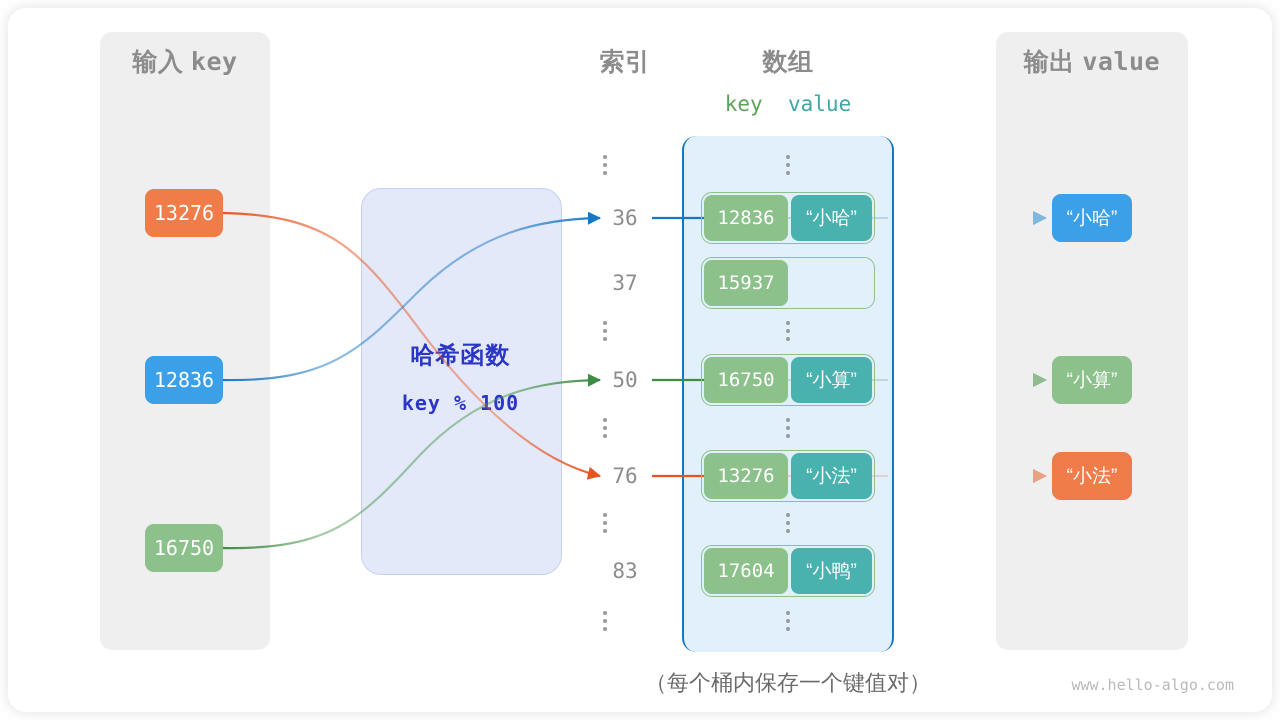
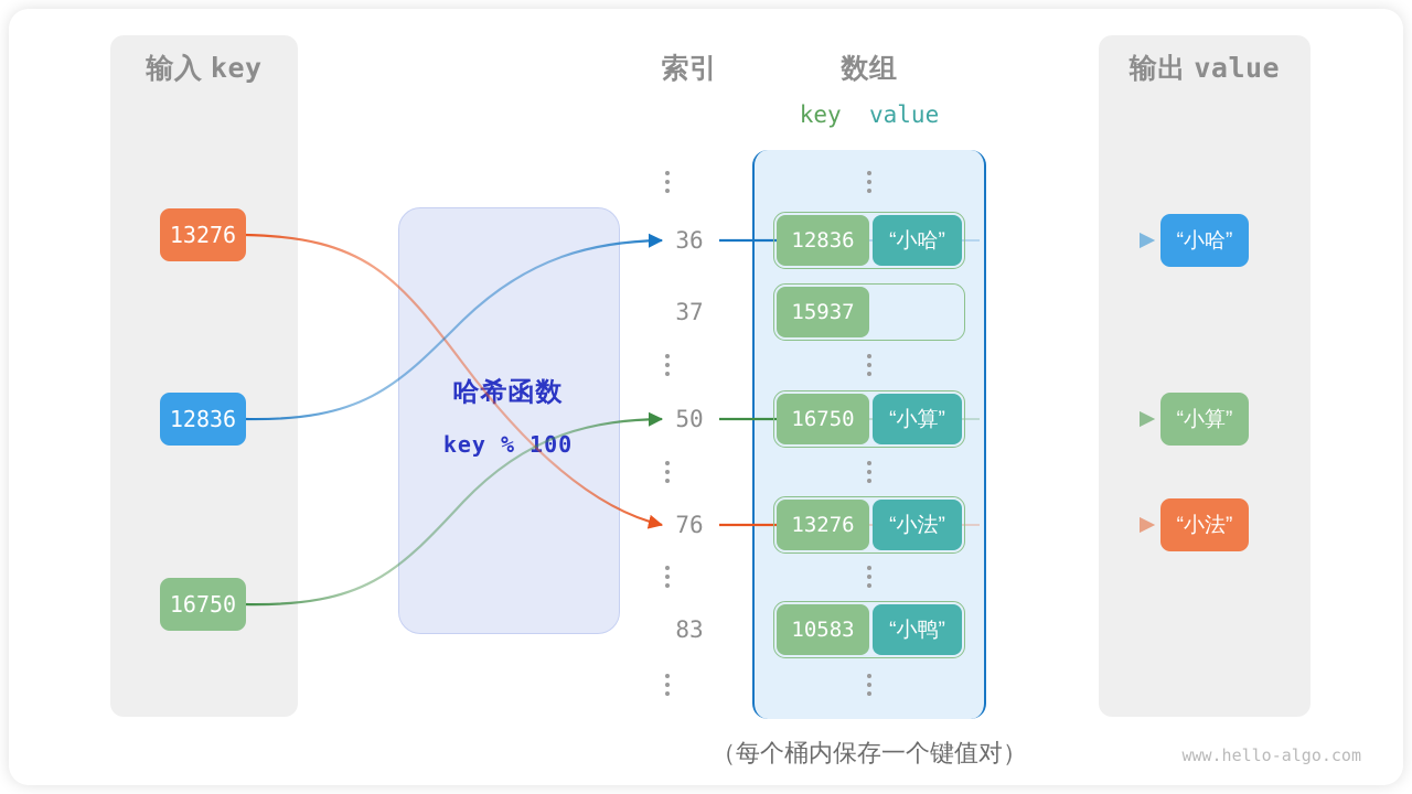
  输入 key
  索引
  数组
  输出 value
  key value
  哈希函数
  key % 100
  13276
  12836
  16750
  36
  37
  50
  76
  83
  12836
  “小哈”
  15937
  16750
  “小算”
  13276
  “小法”
- 17604
+ 10583
  “小鸭”
  “小哈”
  “小算”
  “小法”
  （每个桶内保存一个键值对）
  www.hello-algo.com
